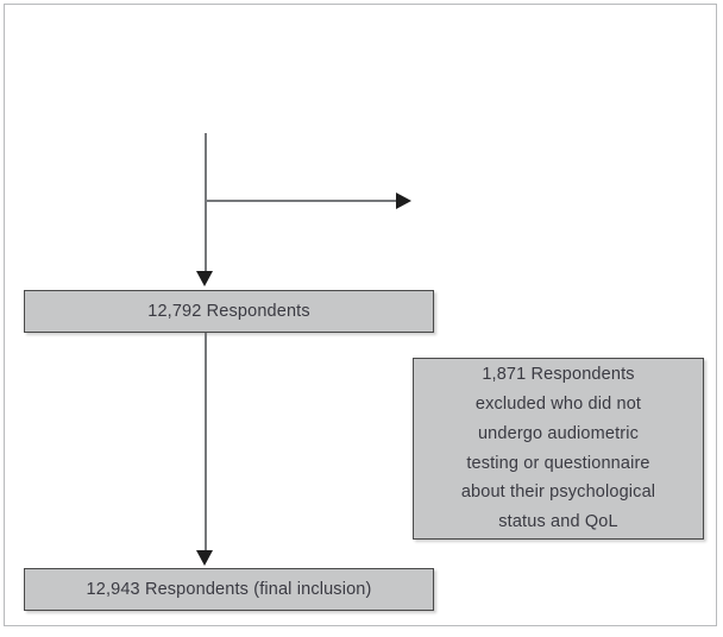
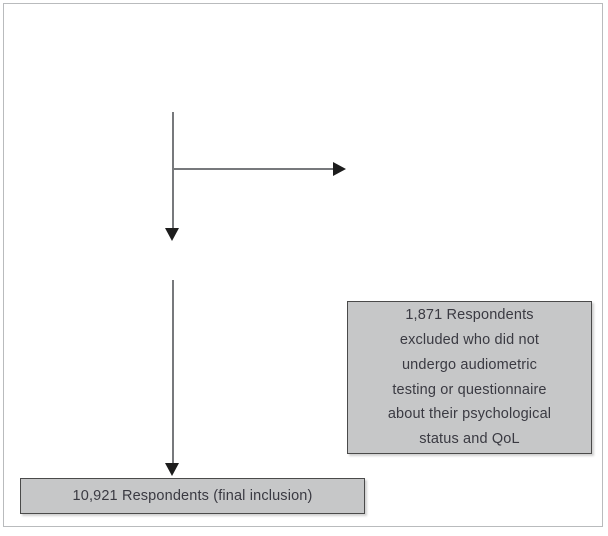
- 12,792 Respondents
  1,871 Respondents
  excluded who did not
  undergo audiometric
  testing or questionnaire
  about their psychological
  status and QoL
- 12,943 Respondents (final inclusion)
+ 10,921 Respondents (final inclusion)
